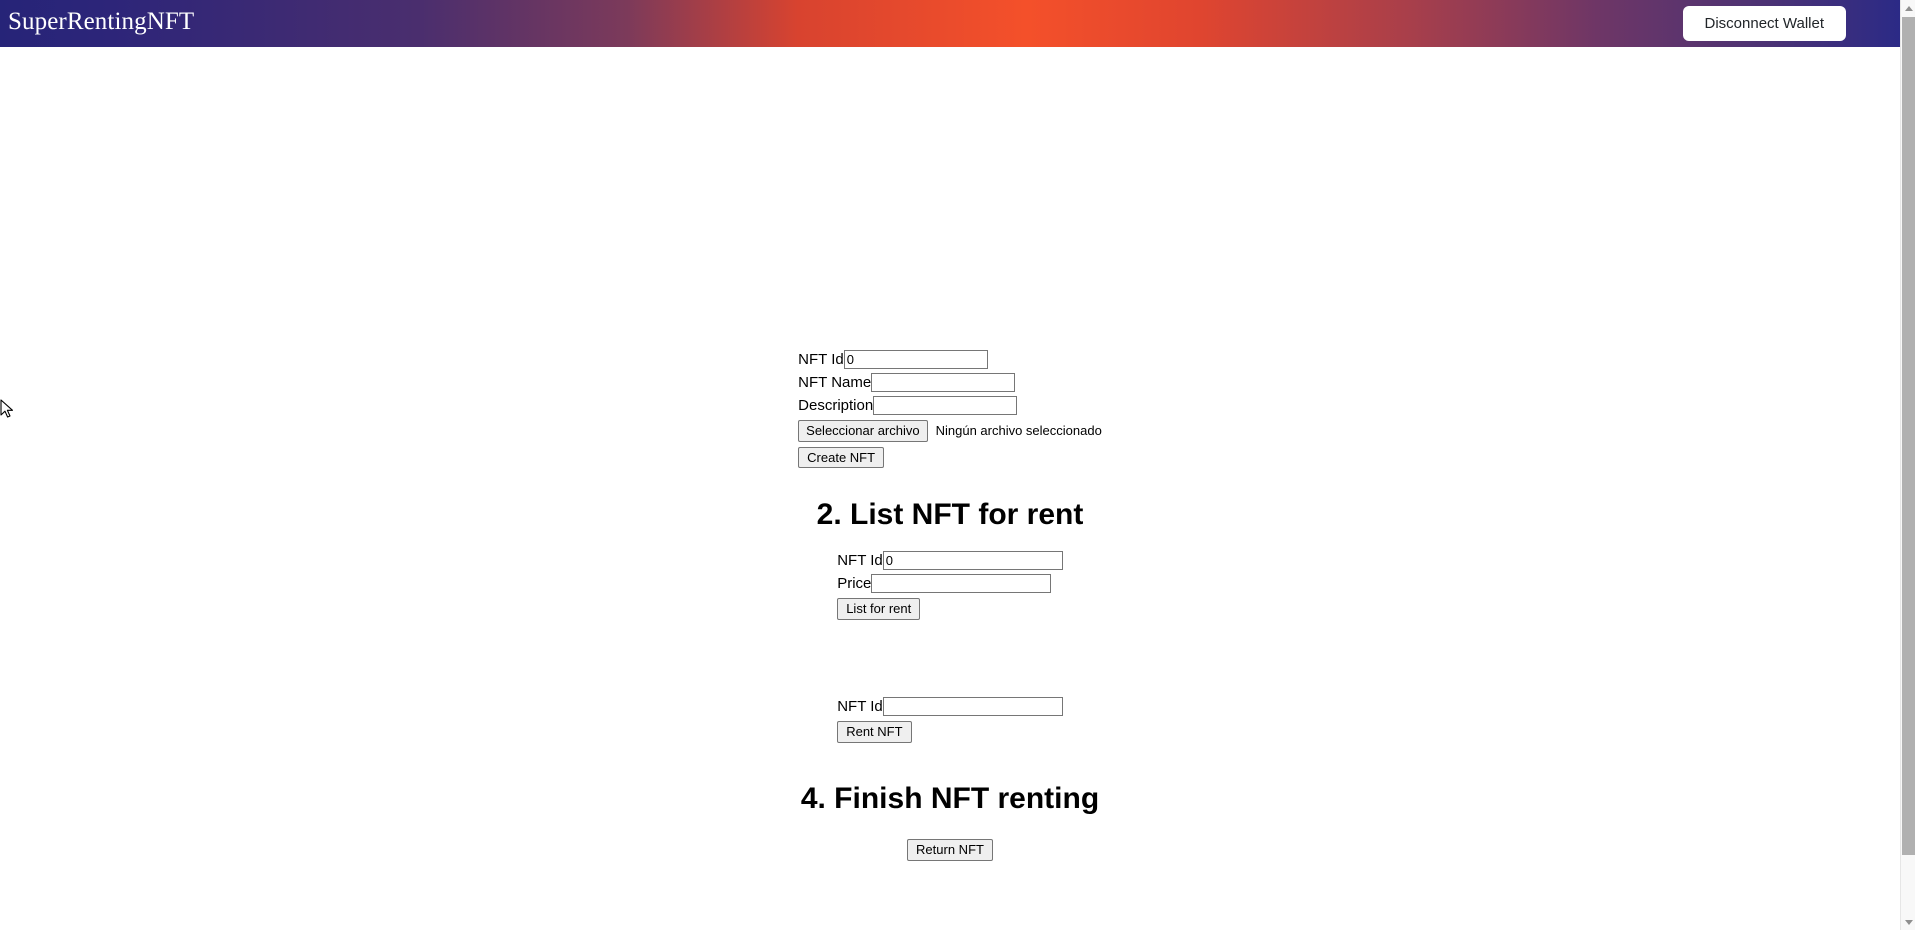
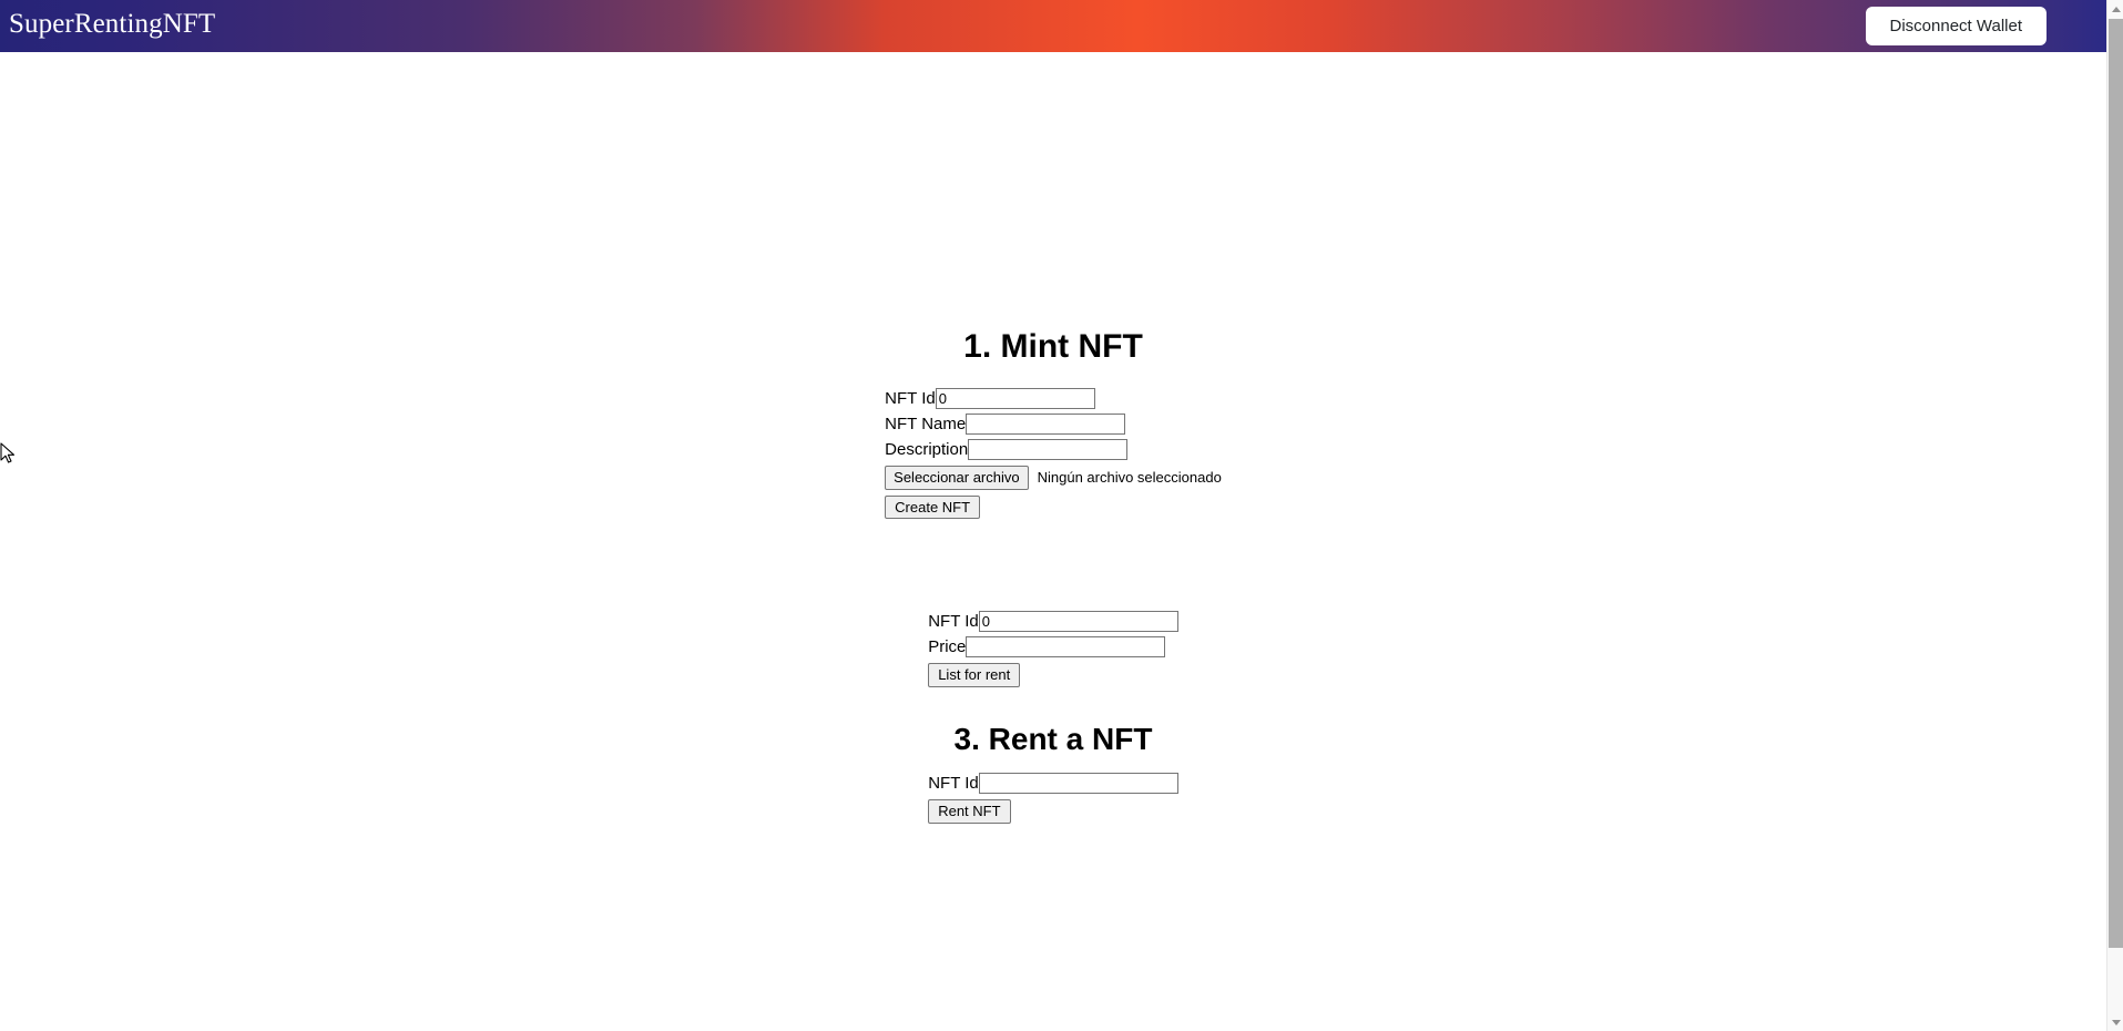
  SuperRentingNFT
  Disconnect Wallet
+ 1. Mint NFT
  NFT Id
  0
  NFT Name
  Description
  Seleccionar archivo
  Ningún archivo seleccionado
  Create NFT
- 2. List NFT for rent
  NFT Id
  0
  Price
  List for rent
+ 3. Rent a NFT
  NFT Id
  Rent NFT
- 4. Finish NFT renting
- Return NFT
